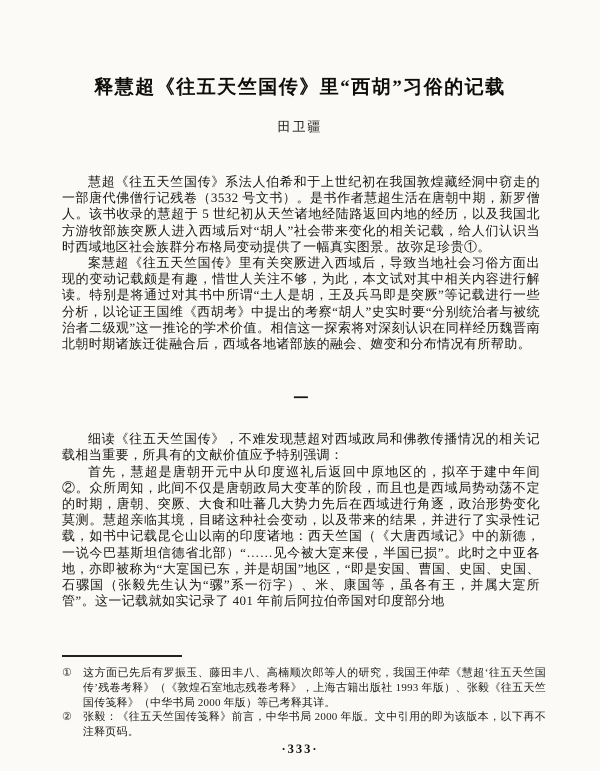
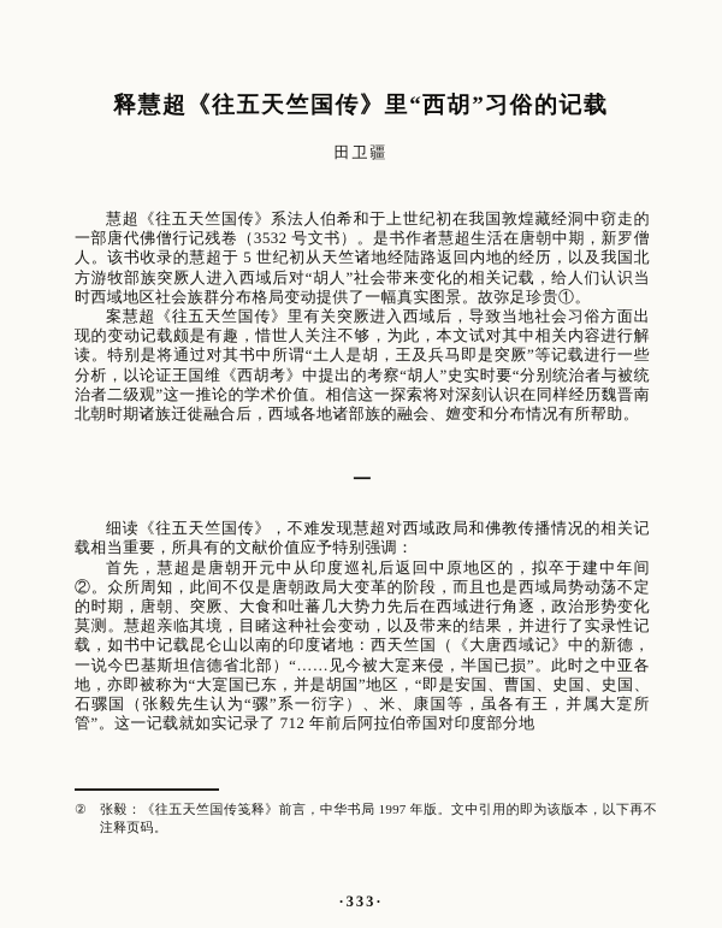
  释慧超《往五天竺国传》里“西胡”习俗的记载
  田卫疆
  慧超《往五天竺国传》系法人伯希和于上世纪初在我国敦煌藏经洞中窃走的一部唐代佛僧行记残卷（3532 号文书）。是书作者慧超生活在唐朝中期，新罗僧人。该书收录的慧超于 5 世纪初从天竺诸地经陆路返回内地的经历，以及我国北方游牧部族突厥人进入西域后对“胡人”社会带来变化的相关记载，给人们认识当时西域地区社会族群分布格局变动提供了一幅真实图景。故弥足珍贵①。
  案慧超《往五天竺国传》里有关突厥进入西域后，导致当地社会习俗方面出现的变动记载颇是有趣，惜世人关注不够，为此，本文试对其中相关内容进行解读。特别是将通过对其书中所谓“土人是胡，王及兵马即是突厥”等记载进行一些分析，以论证王国维《西胡考》中提出的考察“胡人”史实时要“分别统治者与被统治者二级观”这一推论的学术价值。相信这一探索将对深刻认识在同样经历魏晋南北朝时期诸族迁徙融合后，西域各地诸部族的融会、嬗变和分布情况有所帮助。
  一
  细读《往五天竺国传》，不难发现慧超对西域政局和佛教传播情况的相关记载相当重要，所具有的文献价值应予特别强调：
- 首先，慧超是唐朝开元中从印度巡礼后返回中原地区的，拟卒于建中年间②。众所周知，此间不仅是唐朝政局大变革的阶段，而且也是西域局势动荡不定的时期，唐朝、突厥、大食和吐蕃几大势力先后在西域进行角逐，政治形势变化莫测。慧超亲临其境，目睹这种社会变动，以及带来的结果，并进行了实录性记载，如书中记载昆仑山以南的印度诸地：西天竺国（《大唐西域记》中的新德，一说今巴基斯坦信德省北部）“……见今被大寔来侵，半国已损”。此时之中亚各地，亦即被称为“大寔国已东，并是胡国”地区，“即是安国、曹国、史国、史国、石骡国（张毅先生认为“骡”系一衍字）、米、康国等，虽各有王，并属大寔所管”。这一记载就如实记录了 401 年前后阿拉伯帝国对印度部分地
+ 首先，慧超是唐朝开元中从印度巡礼后返回中原地区的，拟卒于建中年间②。众所周知，此间不仅是唐朝政局大变革的阶段，而且也是西域局势动荡不定的时期，唐朝、突厥、大食和吐蕃几大势力先后在西域进行角逐，政治形势变化莫测。慧超亲临其境，目睹这种社会变动，以及带来的结果，并进行了实录性记载，如书中记载昆仑山以南的印度诸地：西天竺国（《大唐西域记》中的新德，一说今巴基斯坦信德省北部）“……见今被大寔来侵，半国已损”。此时之中亚各地，亦即被称为“大寔国已东，并是胡国”地区，“即是安国、曹国、史国、史国、石骡国（张毅先生认为“骡”系一衍字）、米、康国等，虽各有王，并属大寔所管”。这一记载就如实记录了 712 年前后阿拉伯帝国对印度部分地
- ① 这方面已先后有罗振玉、藤田丰八、高楠顺次郎等人的研究，我国王仲荦《慧超‘往五天竺国传’残卷考释》（《敦煌石室地志残卷考释》，上海古籍出版社 1993 年版）、张毅《往五天竺国传笺释》（中华书局 2000 年版）等已考释其详。
- ② 张毅：《往五天竺国传笺释》前言，中华书局 2000 年版。文中引用的即为该版本，以下再不注释页码。
+ ② 张毅：《往五天竺国传笺释》前言，中华书局 1997 年版。文中引用的即为该版本，以下再不注释页码。
  ·333·
